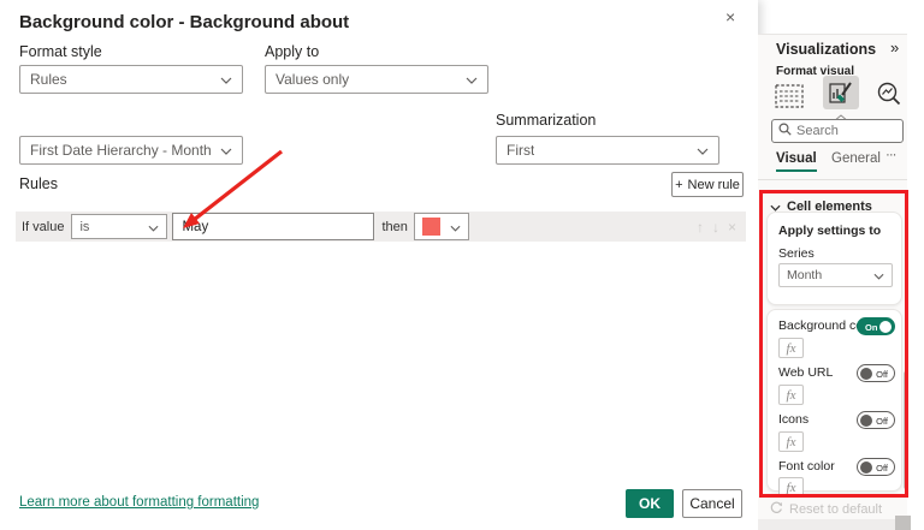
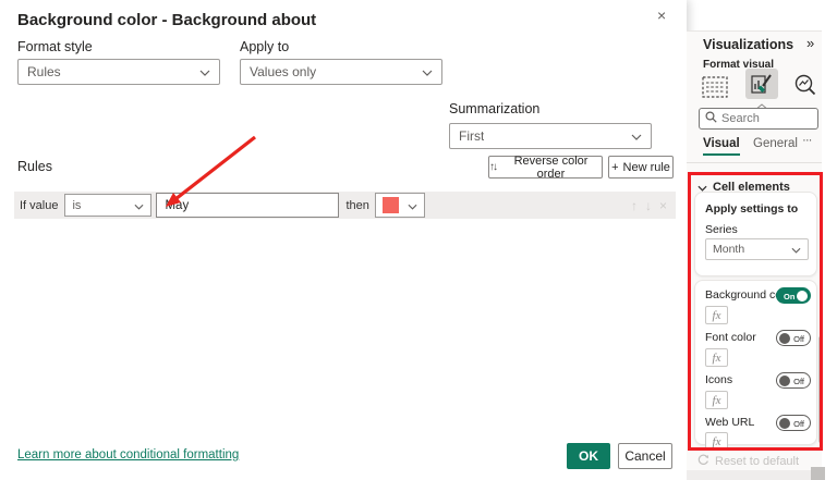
  Background color - Background about
  ×
  Format style
  Apply to
  Rules
  Values only
  Summarization
- First Date Hierarchy - Month
  First
  Rules
+ ↑↓
+ Reverse color order
  +
  New rule
  If value
  is
  then
  ↑
  ↓
  ×
- Learn more about formatting formatting
+ Learn more about conditional formatting
  OK
  Cancel
  Visualizations
  »
  Format visual
  Search
  Visual
  General
  ···
  Cell elements
  Apply settings to
  Series
  Month
  Background c
  On
  fx
- Web URL
+ Font color
  Off
  fx
  Icons
  Off
  fx
- Font color
+ Web URL
  Off
  fx
  Reset to default
